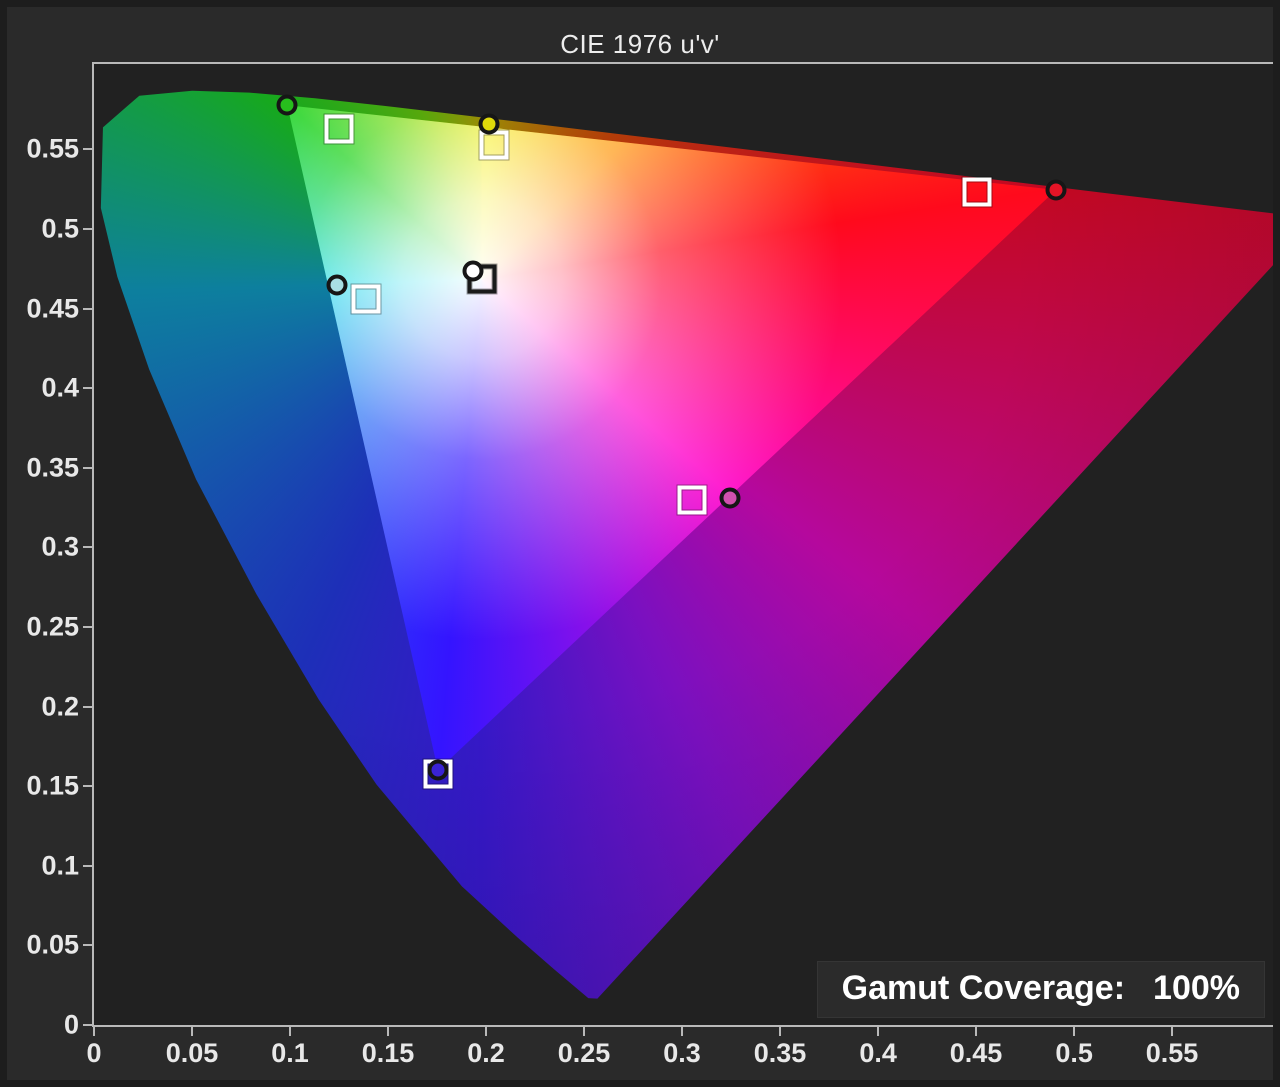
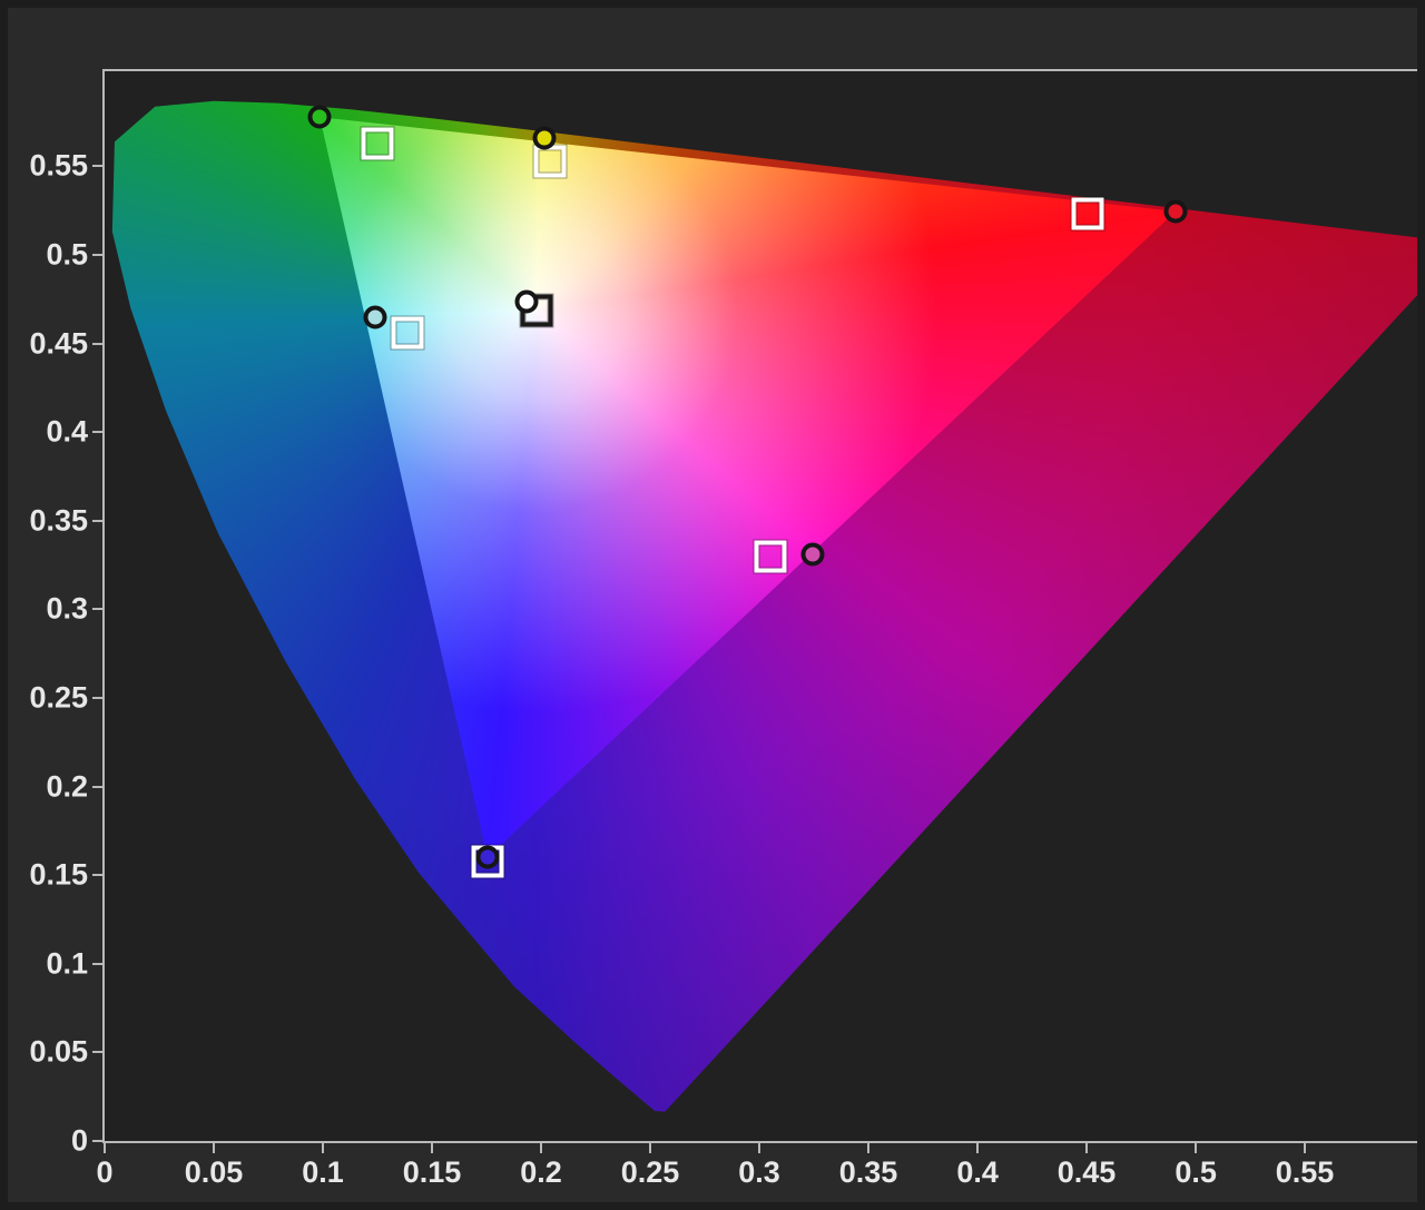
- CIE 1976 u'v'
- Gamut Coverage:
- 100%
  0
  0.05
  0.1
  0.15
  0.2
  0.25
  0.3
  0.35
  0.4
  0.45
  0.5
  0.55
  0
  0.05
  0.1
  0.15
  0.2
  0.25
  0.3
  0.35
  0.4
  0.45
  0.5
  0.55
